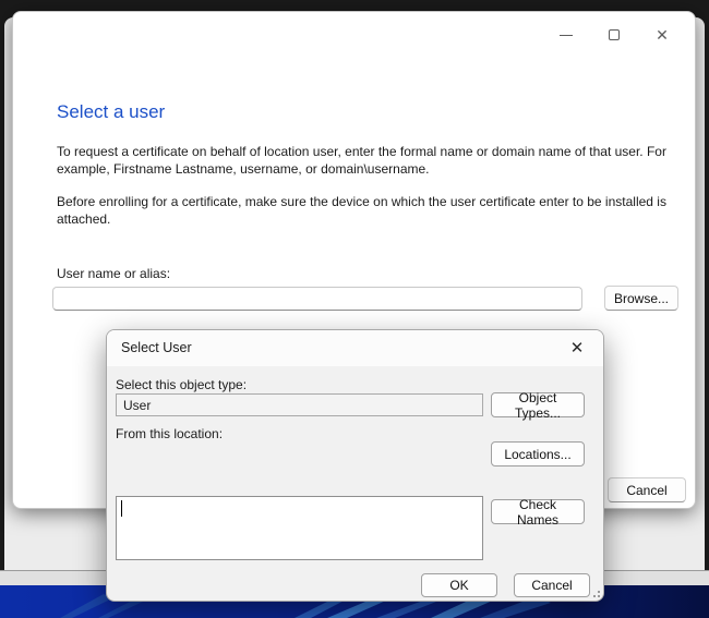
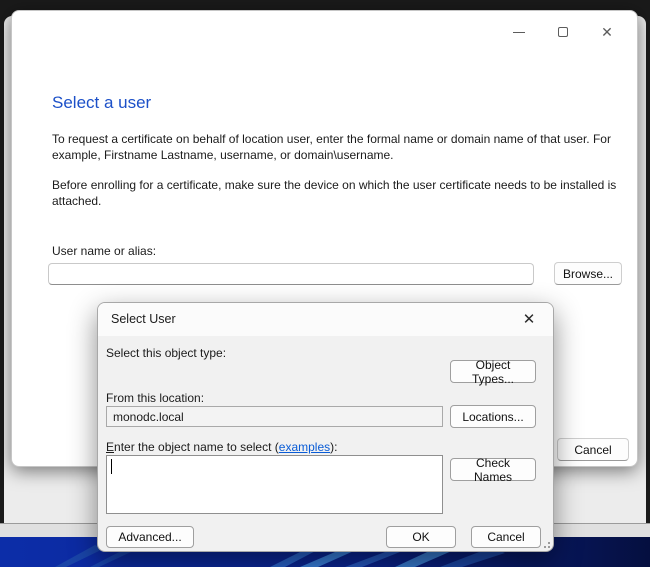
  ✕
  Select a user
  To request a certificate on behalf of location user, enter the formal name or domain name of that user. For example, Firstname Lastname, username, or domain\username.
- Before enrolling for a certificate, make sure the device on which the user certificate enter to be installed is attached.
+ Before enrolling for a certificate, make sure the device on which the user certificate needs to be installed is attached.
  User name or alias:
  Browse...
  Cancel
  Select User
  ✕
  Select this object type:
- User
  Object Types...
  From this location:
+ monodc.local
  Locations...
+ Enter the object name to select (examples):
  Check Names
+ Advanced...
  OK
  Cancel
